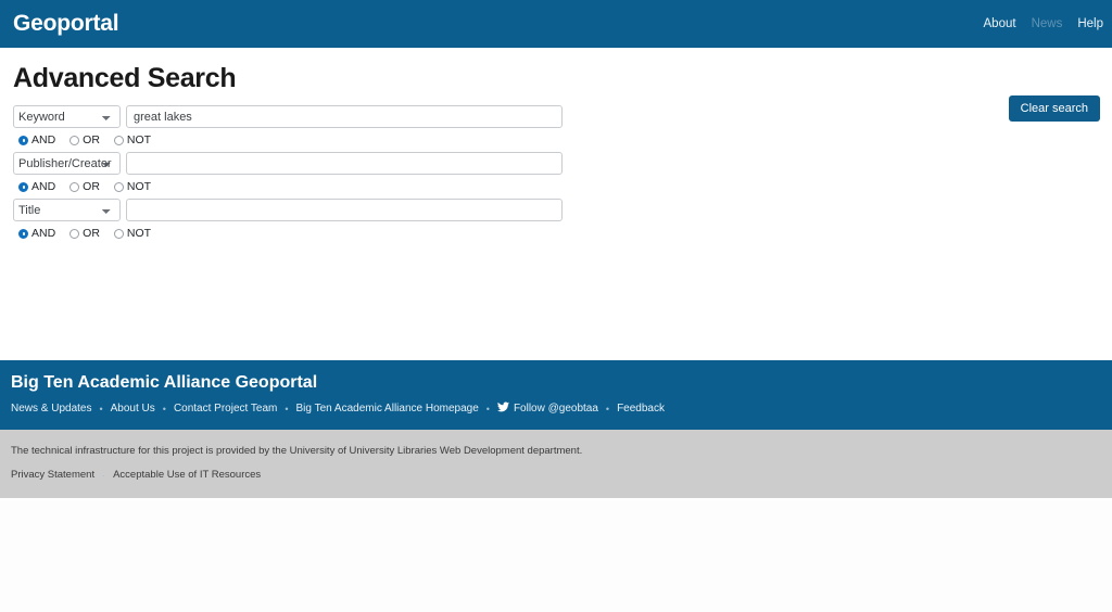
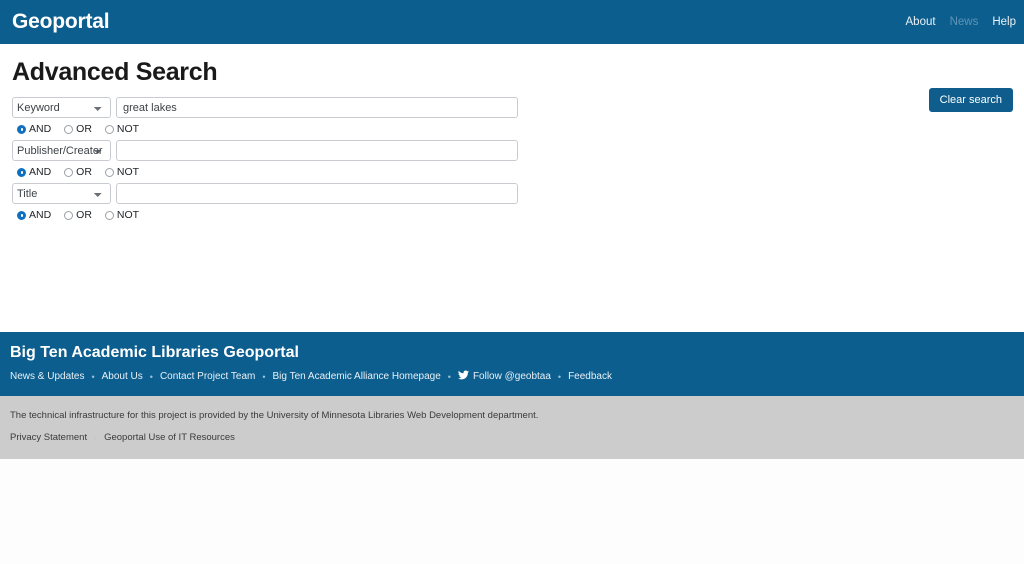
  Geoportal
  About
  News
  Help
  Advanced Search
  Clear search
  Keyword
  great lakes
  AND
  OR
  NOT
  Publisher/Creator
  AND
  OR
  NOT
  Title
  AND
  OR
  NOT
- Big Ten Academic Alliance Geoportal
+ Big Ten Academic Libraries Geoportal
  News & Updates
  •
  About Us
  •
  Contact Project Team
  •
  Big Ten Academic Alliance Homepage
  •
  Follow @geobtaa
  •
  Feedback
- The technical infrastructure for this project is provided by the University of University Libraries Web Development department.
+ The technical infrastructure for this project is provided by the University of Minnesota Libraries Web Development department.
  Privacy Statement
  ·
- Acceptable Use of IT Resources
+ Geoportal Use of IT Resources
